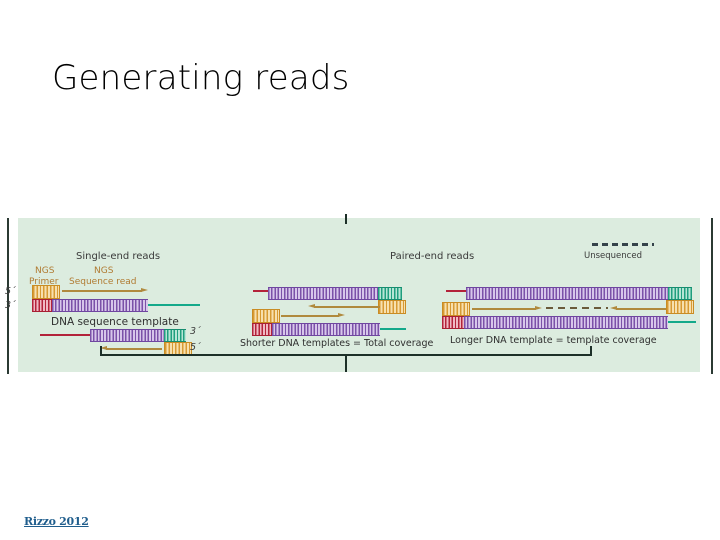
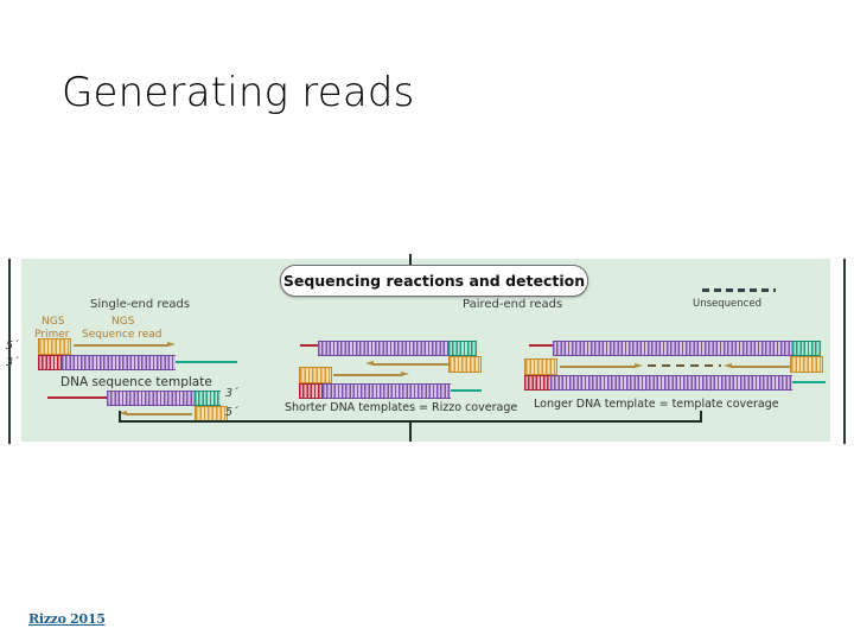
  Generating reads
+ Sequencing reactions and detection
  Single-end reads
  NGS
  Primer
  NGS
  Sequence read
  5´
  3´
  DNA sequence template
  3´
  5´
  Paired-end reads
  Unsequenced
- Shorter DNA templates = Total coverage
+ Shorter DNA templates = Rizzo coverage
  Longer DNA template = template coverage
- Rizzo 2012
+ Rizzo 2015
